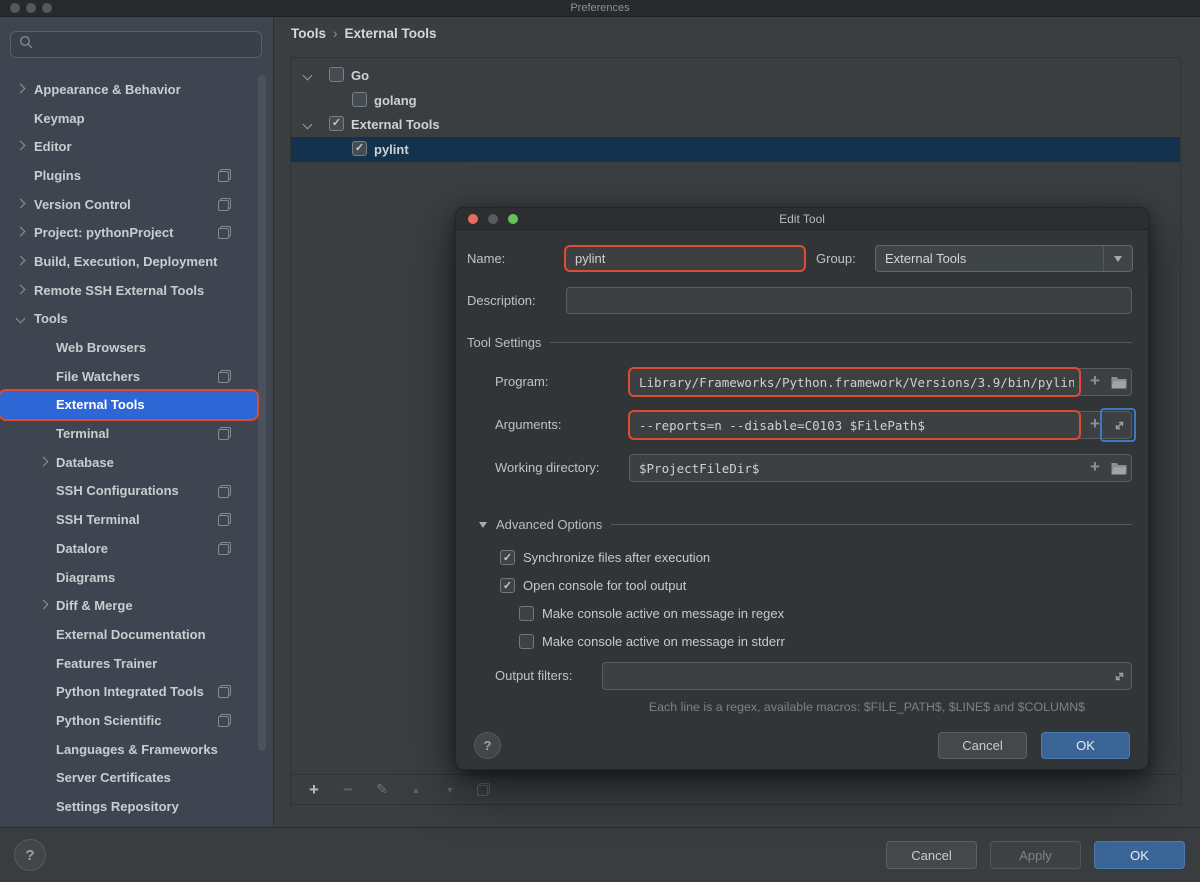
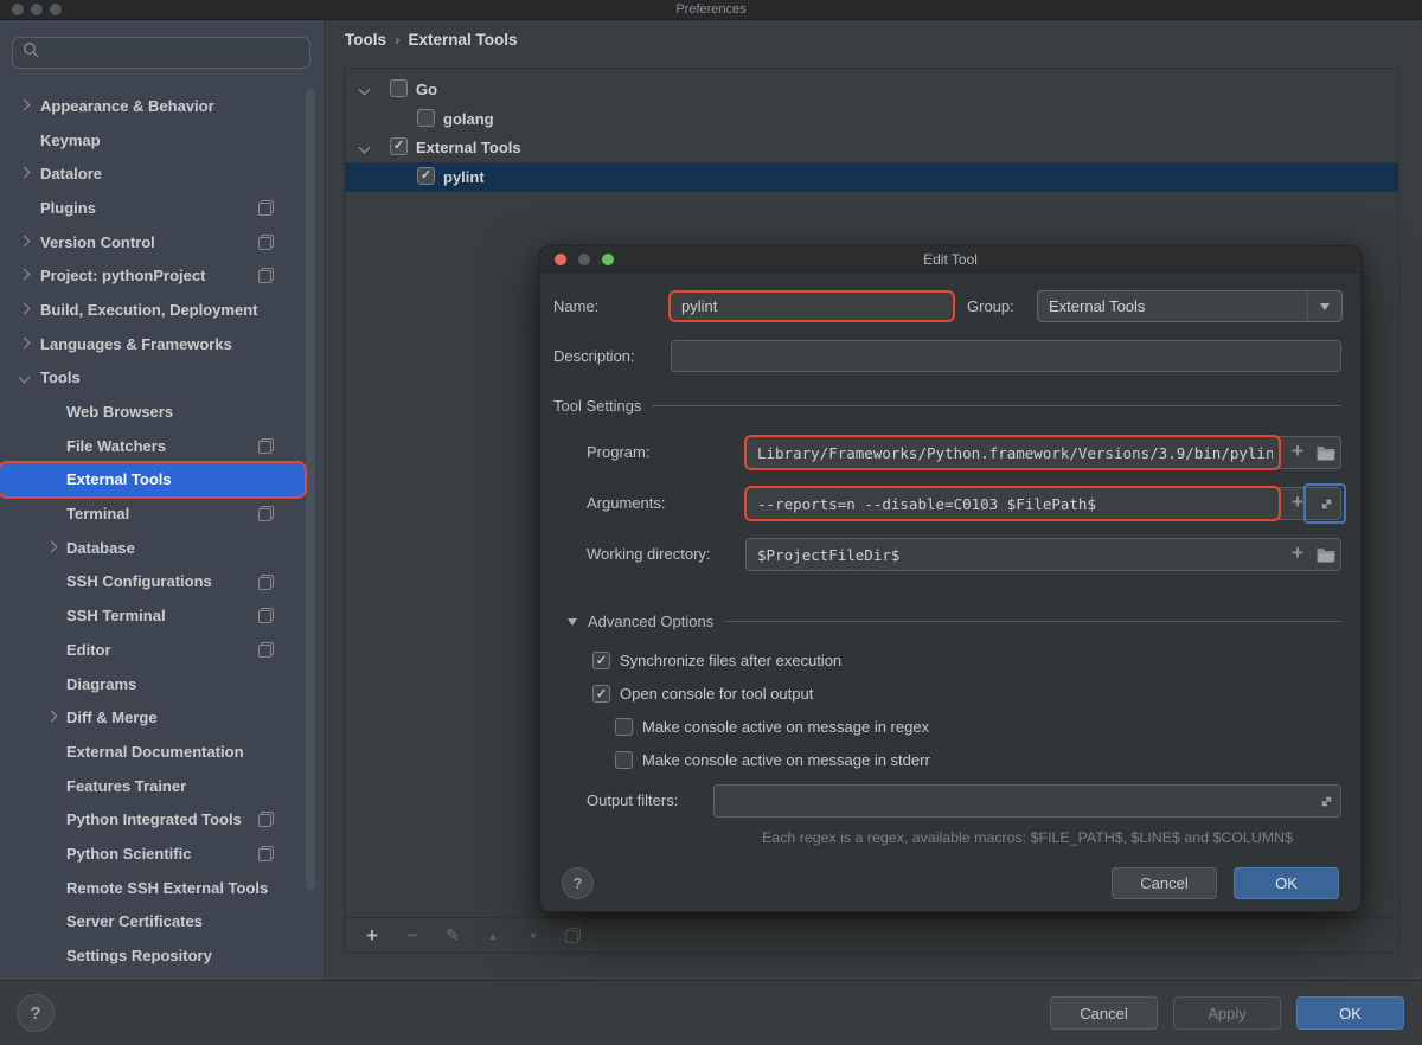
  Preferences
  Appearance & Behavior
  Keymap
- Editor
+ Datalore
  Plugins
  Version Control
  Project: pythonProject
  Build, Execution, Deployment
- Remote SSH External Tools
+ Languages & Frameworks
  Tools
  Web Browsers
  File Watchers
  External Tools
  Terminal
  Database
  SSH Configurations
  SSH Terminal
- Datalore
+ Editor
  Diagrams
  Diff & Merge
  External Documentation
  Features Trainer
  Python Integrated Tools
  Python Scientific
- Languages & Frameworks
+ Remote SSH External Tools
  Server Certificates
  Settings Repository
  Tools › External Tools
  Go
  golang
  External Tools
  pylint
  +
  −
  ✎
  ▲
  ▼
  ?
  Cancel
  Apply
  OK
  Edit Tool
  Name:
  pylint
  Group:
  External Tools
  Description:
  Tool Settings
  Program:
  Library/Frameworks/Python.framework/Versions/3.9/bin/pylin
  +
  Arguments:
  --reports=n --disable=C0103 $FilePath$
  +
  Working directory:
  $ProjectFileDir$
  +
  Advanced Options
  Synchronize files after execution
  Open console for tool output
  Make console active on message in regex
  Make console active on message in stderr
  Output filters:
- Each line is a regex, available macros: $FILE_PATH$, $LINE$ and $COLUMN$
+ Each regex is a regex, available macros: $FILE_PATH$, $LINE$ and $COLUMN$
  ?
  Cancel
  OK
